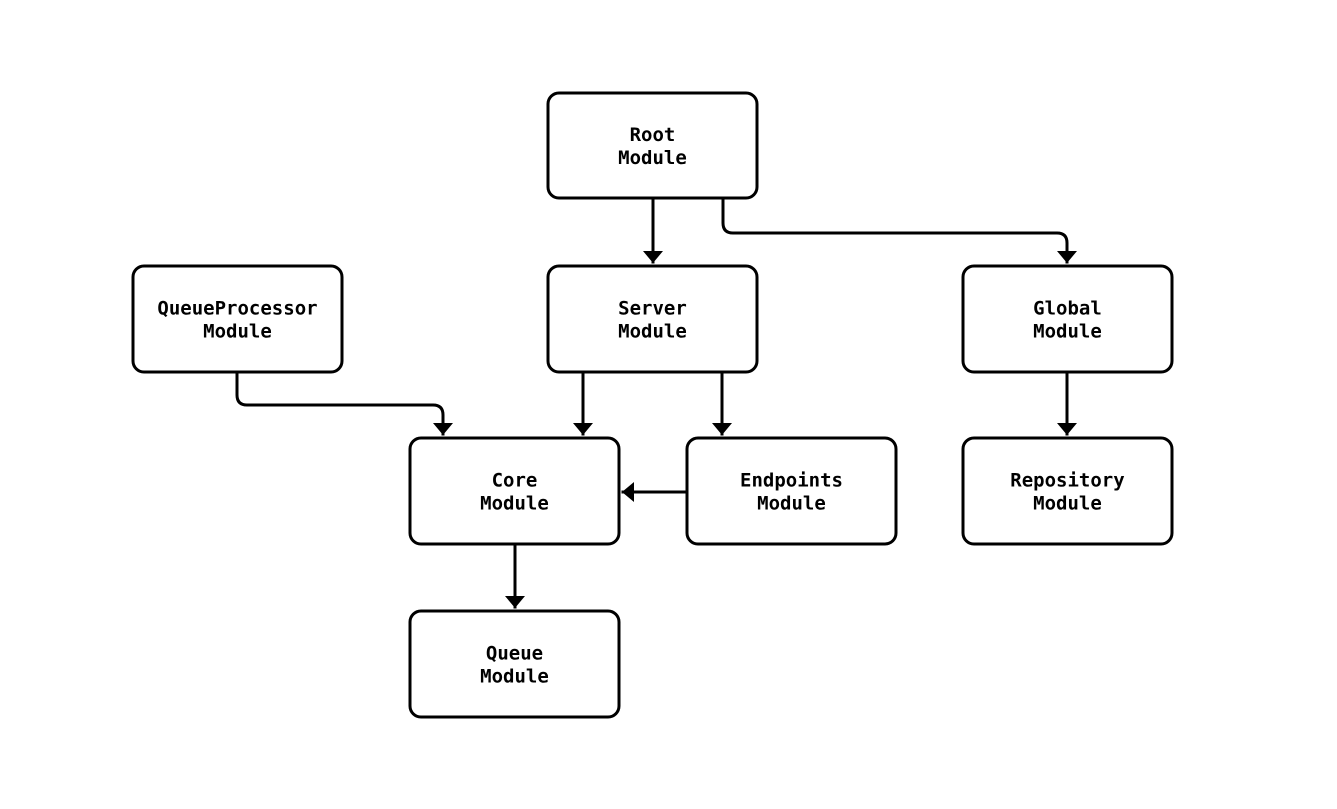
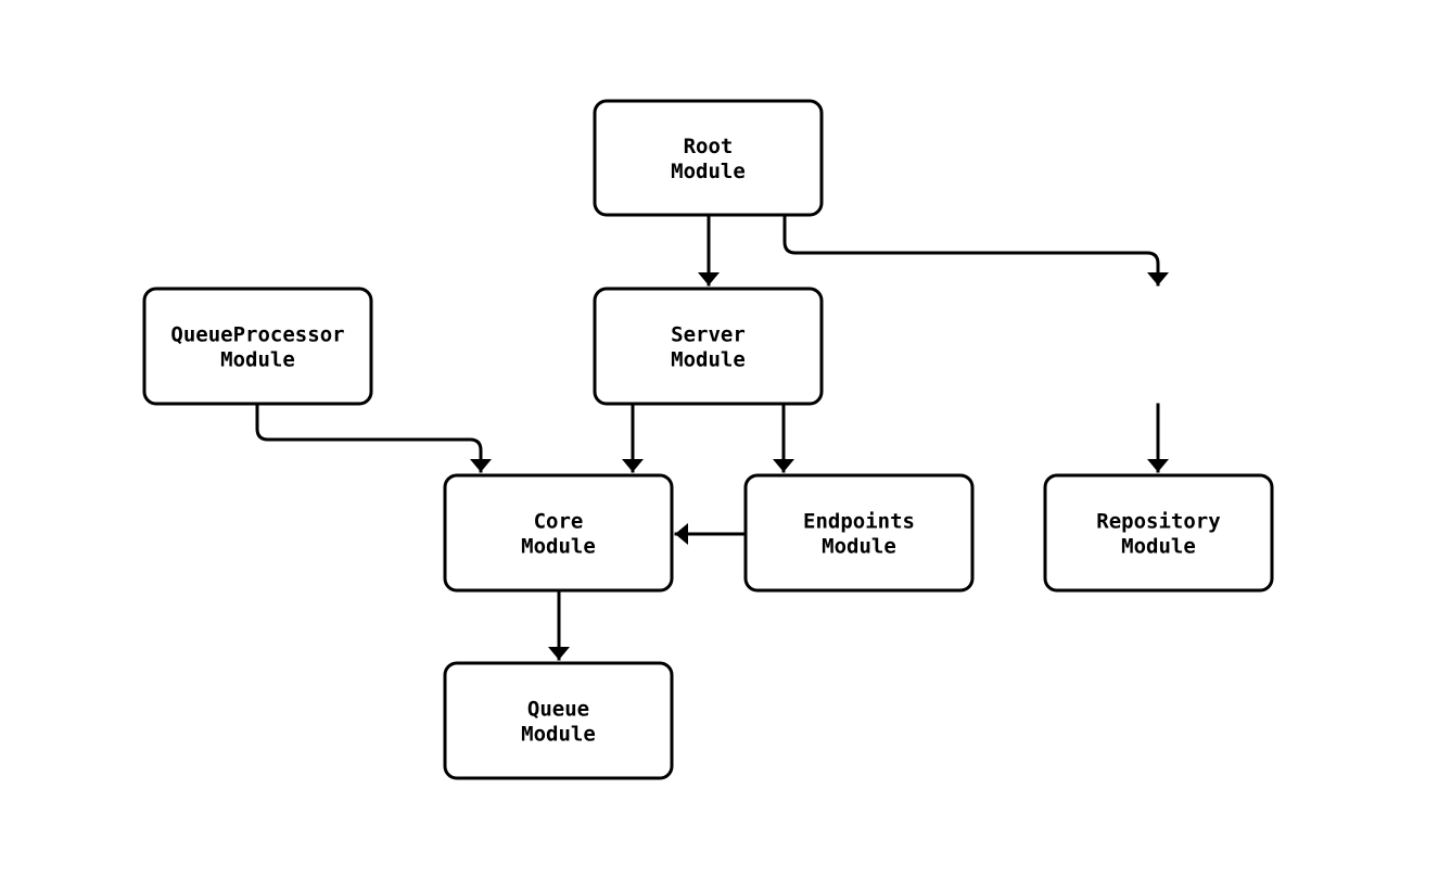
  Root Module
  QueueProcessor Module
  Server Module
- Global Module
  Core Module
  Endpoints Module
  Repository Module
  Queue Module
